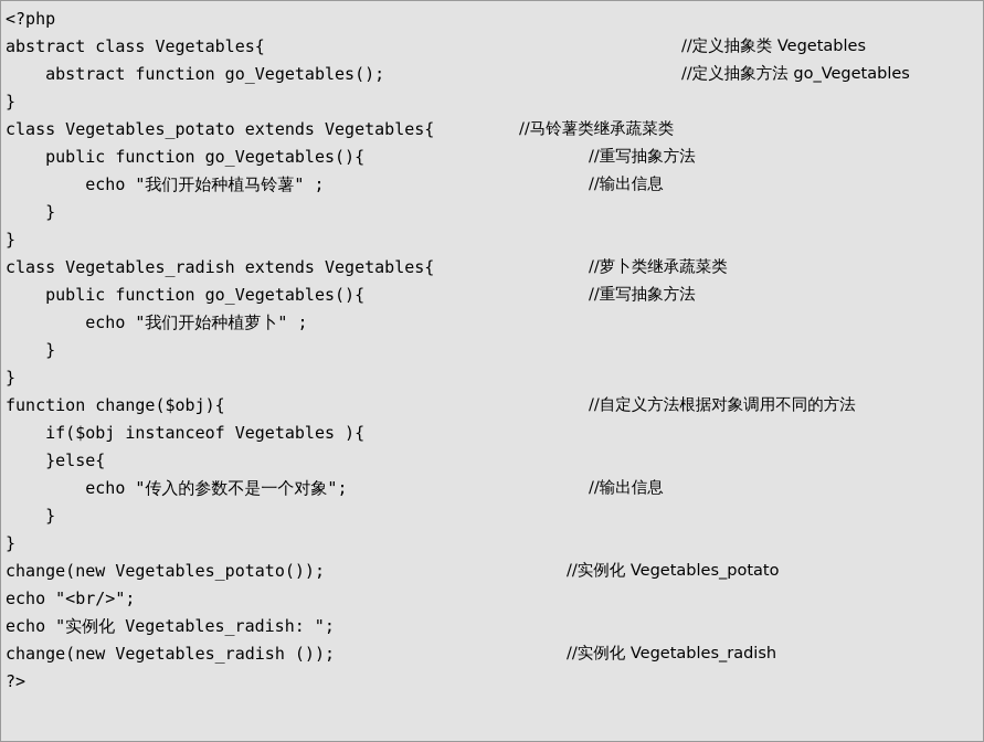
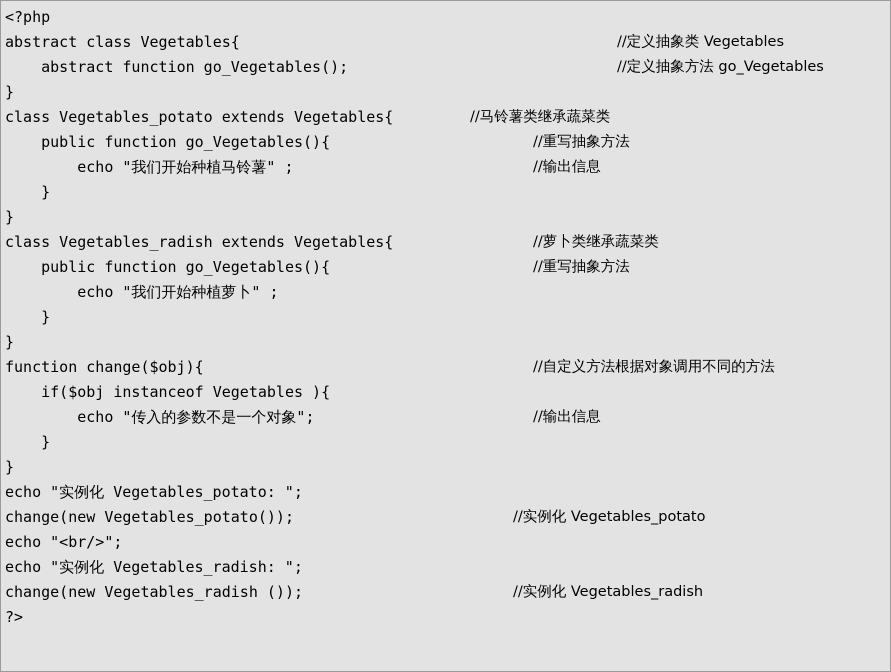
  <?php
  abstract class Vegetables{
  //定义抽象类 Vegetables
  abstract function go_Vegetables();
  //定义抽象方法 go_Vegetables
  }
  class Vegetables_potato extends Vegetables{
  //马铃薯类继承蔬菜类
  public function go_Vegetables(){
  //重写抽象方法
  echo "我们开始种植马铃薯" ;
  //输出信息
  }
  }
  class Vegetables_radish extends Vegetables{
  //萝卜类继承蔬菜类
  public function go_Vegetables(){
  //重写抽象方法
  echo "我们开始种植萝卜" ;
  }
  }
  function change($obj){
  //自定义方法根据对象调用不同的方法
  if($obj instanceof Vegetables ){
- }else{
  echo "传入的参数不是一个对象";
  //输出信息
  }
  }
+ echo "实例化 Vegetables_potato: ";
  change(new Vegetables_potato());
  //实例化 Vegetables_potato
  echo "<br/>";
  echo "实例化 Vegetables_radish: ";
  change(new Vegetables_radish ());
  //实例化 Vegetables_radish
  ?>
